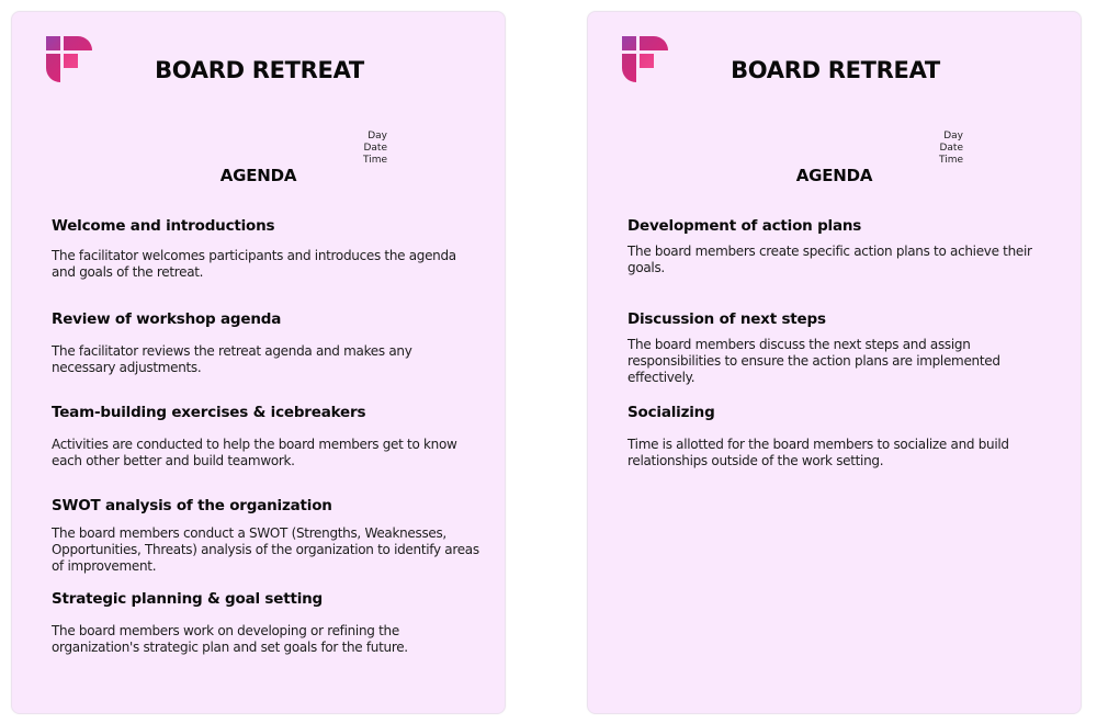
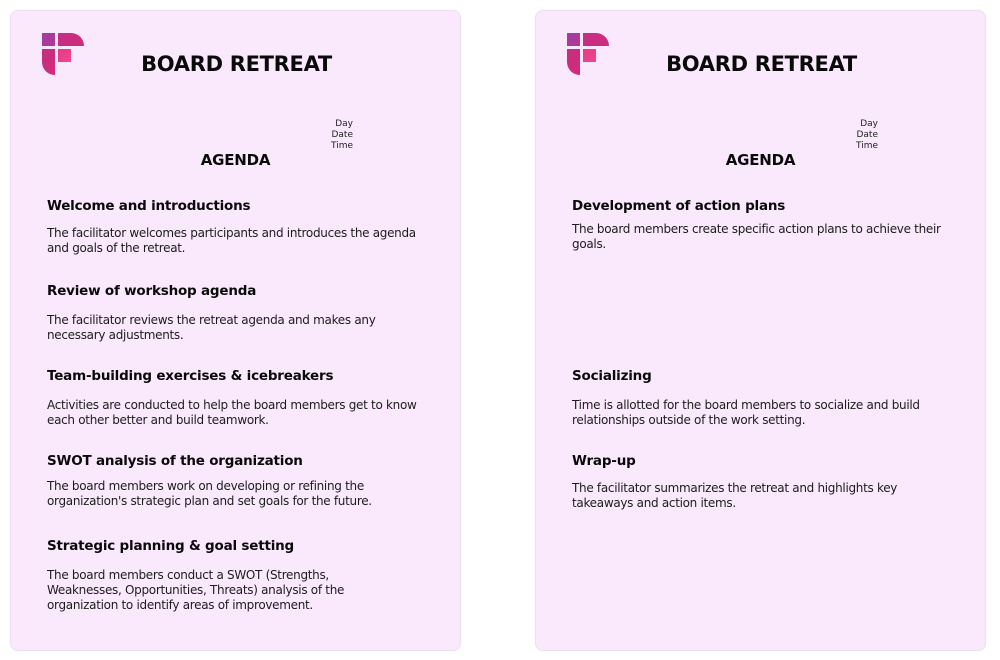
  BOARD RETREAT
  Day
  Date
  Time
  AGENDA
  Welcome and introductions
  The facilitator welcomes participants and introduces the agenda and goals of the retreat.
  Review of workshop agenda
  The facilitator reviews the retreat agenda and makes any necessary adjustments.
  Team-building exercises & icebreakers
  Activities are conducted to help the board members get to know each other better and build teamwork.
  SWOT analysis of the organization
- The board members conduct a SWOT (Strengths, Weaknesses, Opportunities, Threats) analysis of the organization to identify areas of improvement.
+ The board members work on developing or refining the organization's strategic plan and set goals for the future.
  Strategic planning & goal setting
- The board members work on developing or refining the organization's strategic plan and set goals for the future.
+ The board members conduct a SWOT (Strengths, Weaknesses, Opportunities, Threats) analysis of the organization to identify areas of improvement.
  BOARD RETREAT
  Day
  Date
  Time
  AGENDA
  Development of action plans
  The board members create specific action plans to achieve their goals.
- Discussion of next steps
- The board members discuss the next steps and assign responsibilities to ensure the action plans are implemented effectively.
  Socializing
  Time is allotted for the board members to socialize and build relationships outside of the work setting.
+ Wrap-up
+ The facilitator summarizes the retreat and highlights key takeaways and action items.
